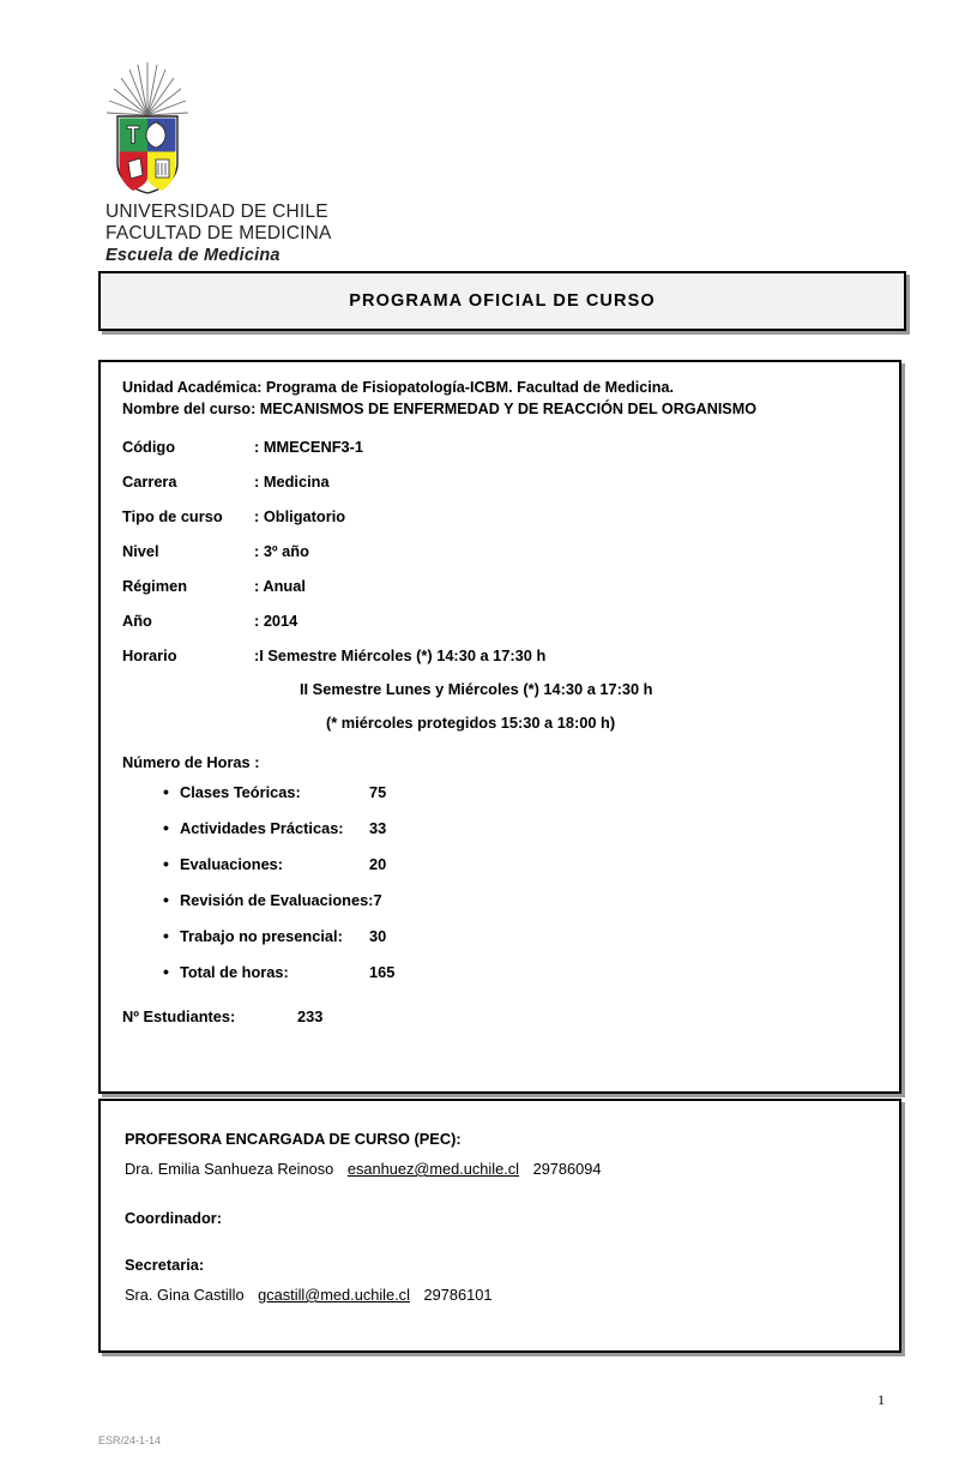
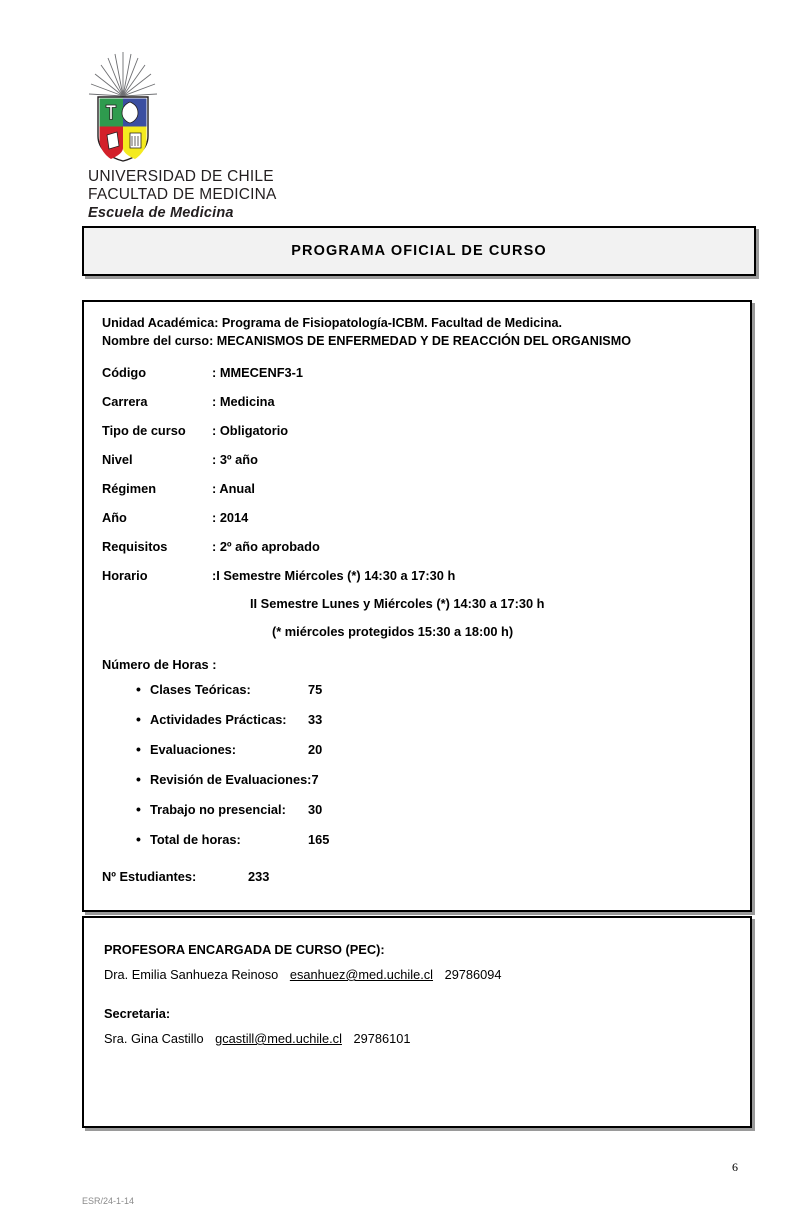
  UNIVERSIDAD DE CHILE
  FACULTAD DE MEDICINA
  Escuela de Medicina
  PROGRAMA OFICIAL DE CURSO
  Unidad Académica: Programa de Fisiopatología-ICBM. Facultad de Medicina.
  Nombre del curso: MECANISMOS DE ENFERMEDAD Y DE REACCIÓN DEL ORGANISMO
  Código
  : MMECENF3-1
  Carrera
  : Medicina
  Tipo de curso
  : Obligatorio
  Nivel
  : 3º año
  Régimen
  : Anual
  Año
  : 2014
+ Requisitos
+ : 2º año aprobado
  Horario
  :I Semestre Miércoles (*) 14:30 a 17:30 h
  II Semestre Lunes y Miércoles (*) 14:30 a 17:30 h
  (* miércoles protegidos 15:30 a 18:00 h)
  Número de Horas :
  Clases Teóricas:
  75
  Actividades Prácticas:
  33
  Evaluaciones:
  20
  Revisión de Evaluaciones:
  7
  Trabajo no presencial:
  30
  Total de horas:
  165
  Nº Estudiantes:
  233
  PROFESORA ENCARGADA DE CURSO (PEC):
  Dra. Emilia Sanhueza Reinoso esanhuez@med.uchile.cl 29786094
- Coordinador:
  Secretaria:
  Sra. Gina Castillo gcastill@med.uchile.cl 29786101
- 1
+ 6
  ESR/24-1-14
